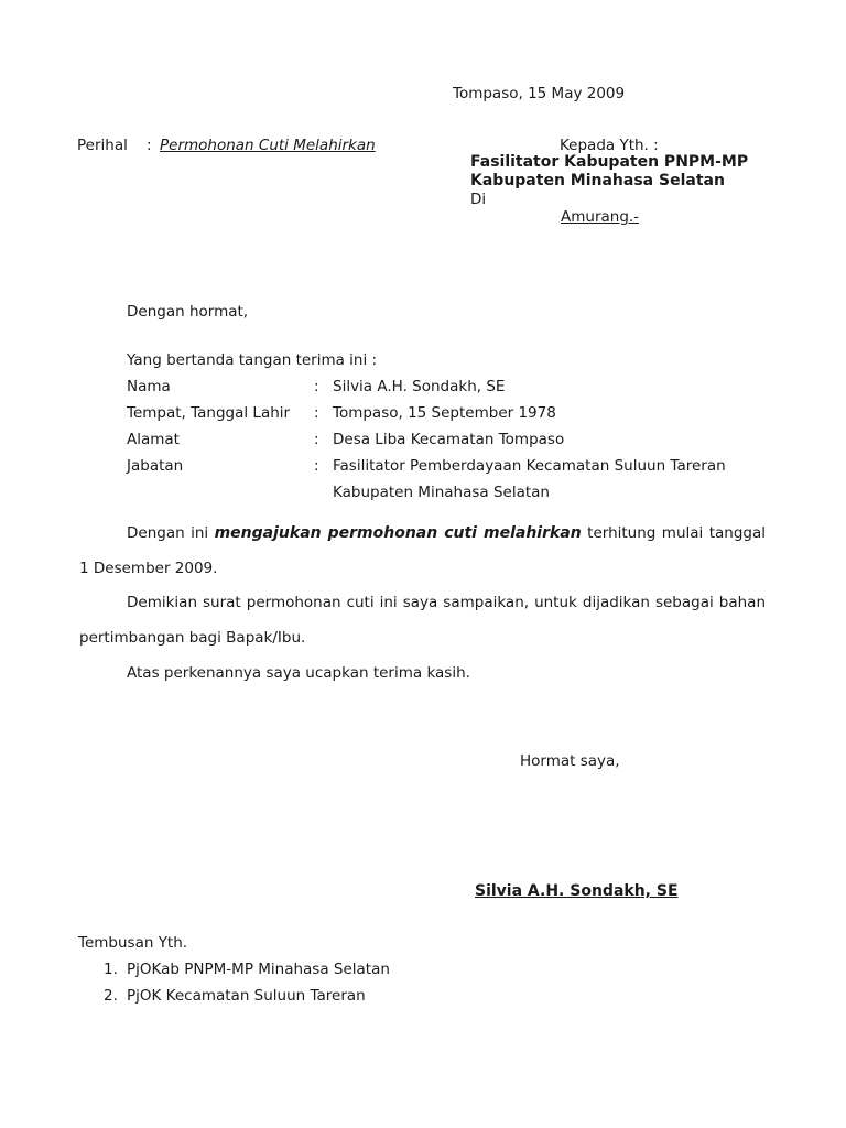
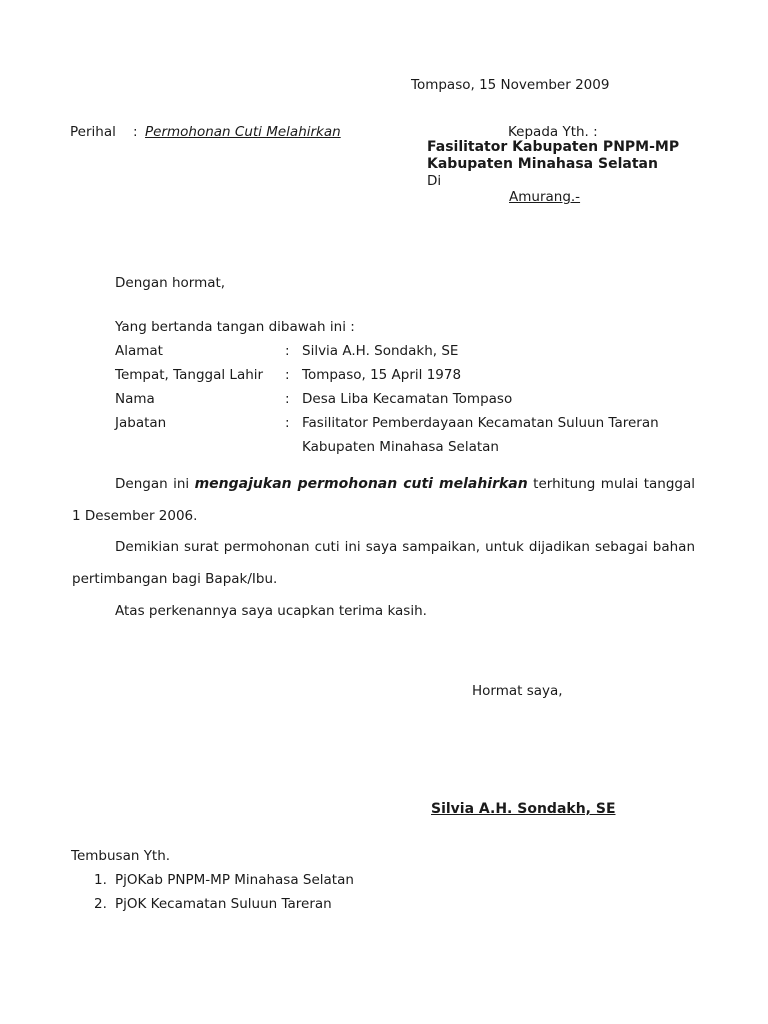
- Tompaso, 15 May 2009
+ Tompaso, 15 November 2009
  Perihal
  :
  Permohonan Cuti Melahirkan
  Kepada Yth. :
  Fasilitator Kabupaten PNPM-MP
  Kabupaten Minahasa Selatan
  Di
  Amurang.-
  Dengan hormat,
- Yang bertanda tangan terima ini :
+ Yang bertanda tangan dibawah ini :
- Nama
+ Alamat
  :
  Silvia A.H. Sondakh, SE
  Tempat, Tanggal Lahir
  :
- Tompaso, 15 September 1978
+ Tompaso, 15 April 1978
- Alamat
+ Nama
  :
  Desa Liba Kecamatan Tompaso
  Jabatan
  :
  Fasilitator Pemberdayaan Kecamatan Suluun Tareran
  Kabupaten Minahasa Selatan
  Dengan ini mengajukan permohonan cuti melahirkan terhitung mulai tanggal
- 1 Desember 2009.
+ 1 Desember 2006.
  Demikian surat permohonan cuti ini saya sampaikan, untuk dijadikan sebagai bahan
  pertimbangan bagi Bapak/Ibu.
  Atas perkenannya saya ucapkan terima kasih.
  Hormat saya,
  Silvia A.H. Sondakh, SE
  Tembusan Yth.
  1.
  PjOKab PNPM-MP Minahasa Selatan
  2.
  PjOK Kecamatan Suluun Tareran
